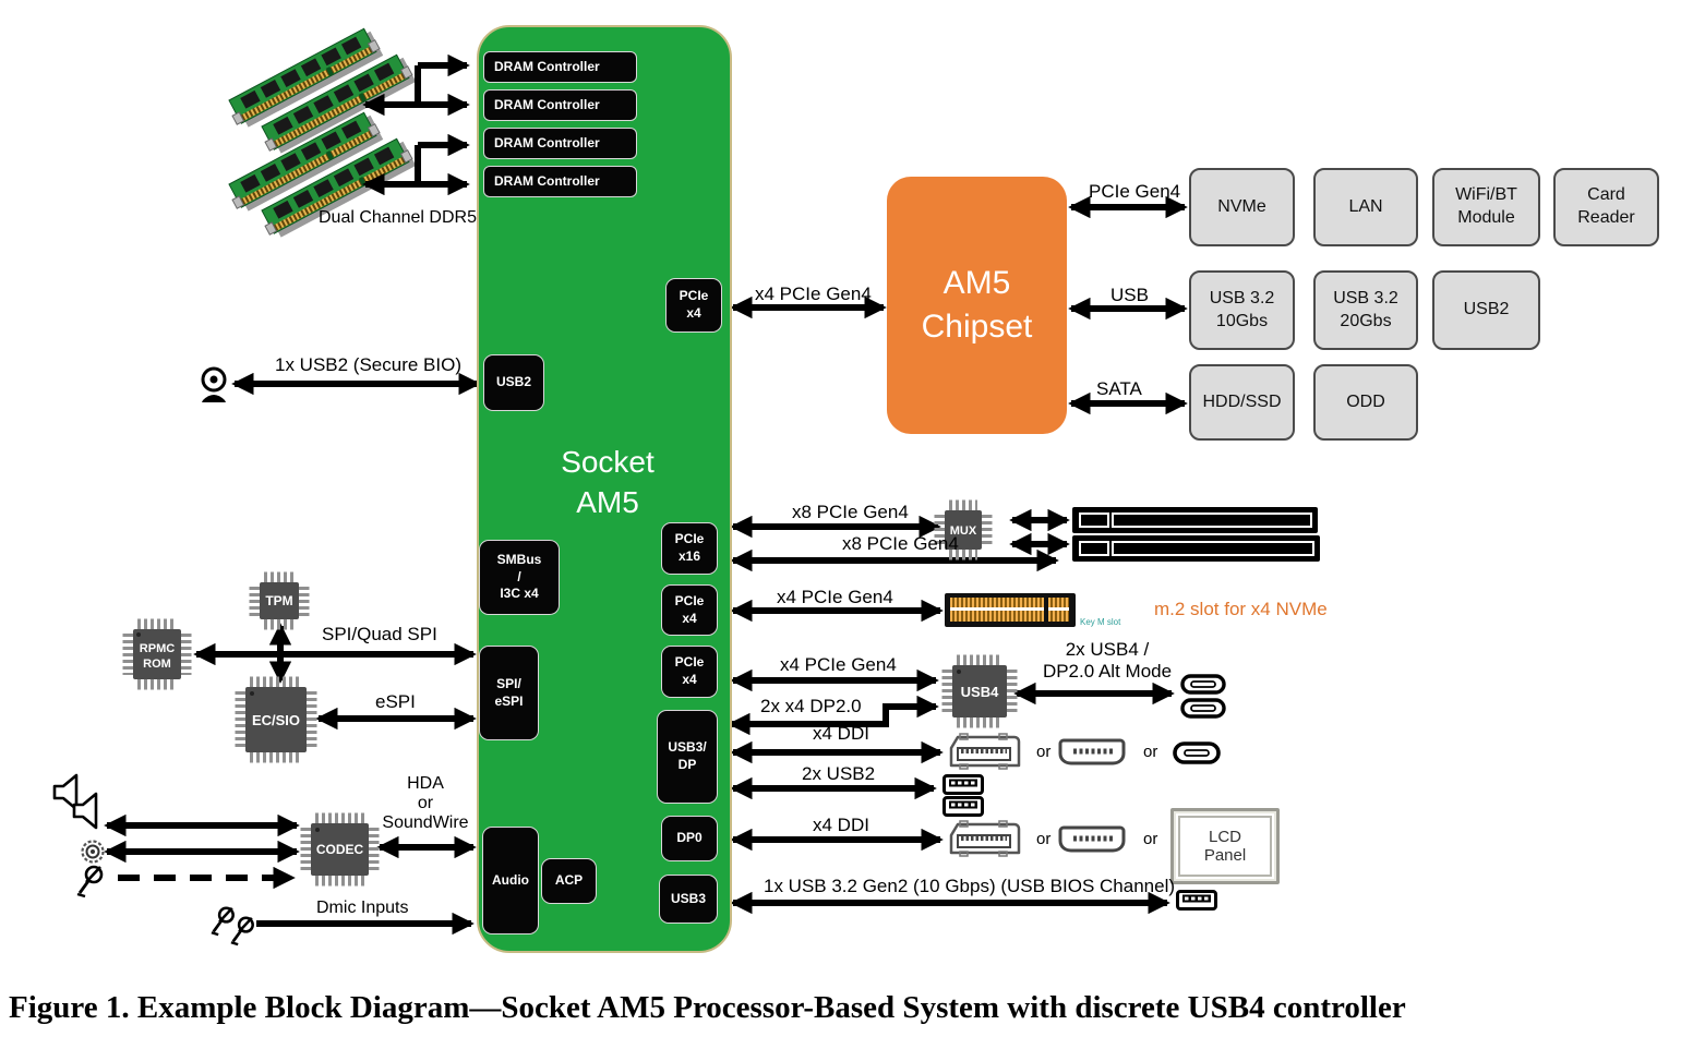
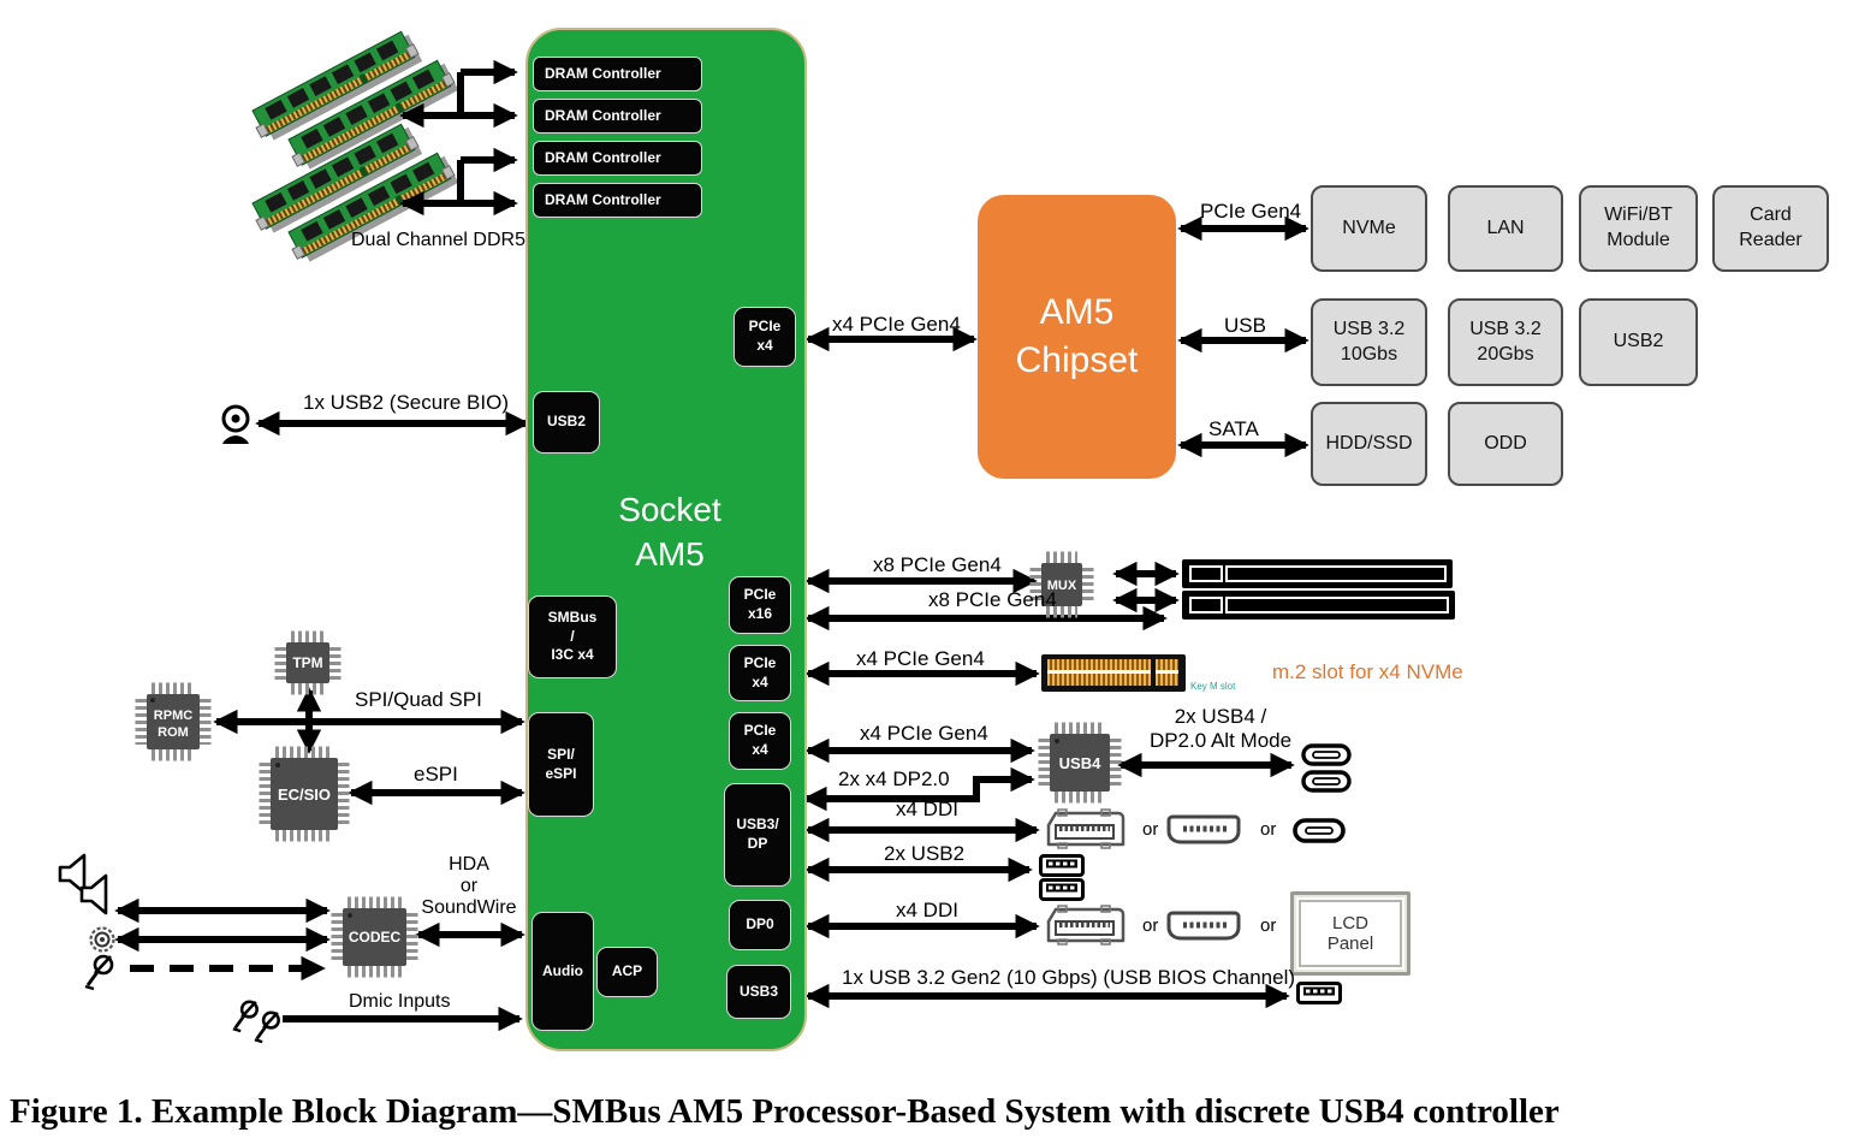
  TPM
  RPMC
  ROM
  EC/SIO
  CODEC
  MUX
  USB4
  Socket
  AM5
  DRAM Controller
  DRAM Controller
  DRAM Controller
  DRAM Controller
  PCIe
  x4
  USB2
  SMBus
  /
  I3C x4
  SPI/
  eSPI
  Audio
  ACP
  PCIe
  x16
  PCIe
  x4
  PCIe
  x4
  USB3/
  DP
  DP0
  USB3
  AM5
  Chipset
  NVMe
  LAN
  WiFi/BT
  Module
  Card
  Reader
  USB 3.2
  10Gbs
  USB 3.2
  20Gbs
  USB2
  HDD/SSD
  ODD
  Key M slot
  LCD
  Panel
  Dual Channel DDR5
  x4 PCIe Gen4
  PCIe Gen4
  USB
  SATA
  1x USB2 (Secure BIO)
  x8 PCIe Gen4
  x8 PCIe Gen4
  x4 PCIe Gen4
  m.2 slot for x4 NVMe
  x4 PCIe Gen4
  2x USB4 /
  DP2.0 Alt Mode
  2x x4 DP2.0
  x4 DDI
  2x USB2
  x4 DDI
  1x USB 3.2 Gen2 (10 Gbps) (USB BIOS Channel)
  SPI/Quad SPI
  eSPI
  HDA
  or
  SoundWire
  Dmic Inputs
  or
  or
  or
  or
- Figure 1. Example Block Diagram—Socket AM5 Processor-Based System with discrete USB4 controller
+ Figure 1. Example Block Diagram—SMBus AM5 Processor-Based System with discrete USB4 controller
